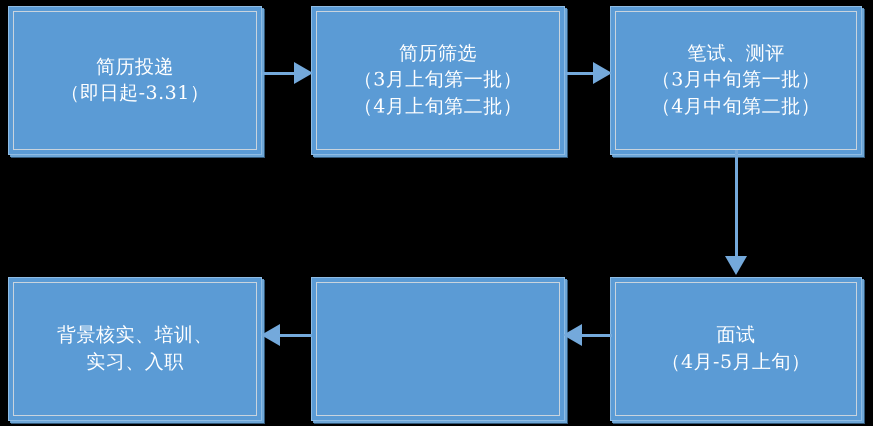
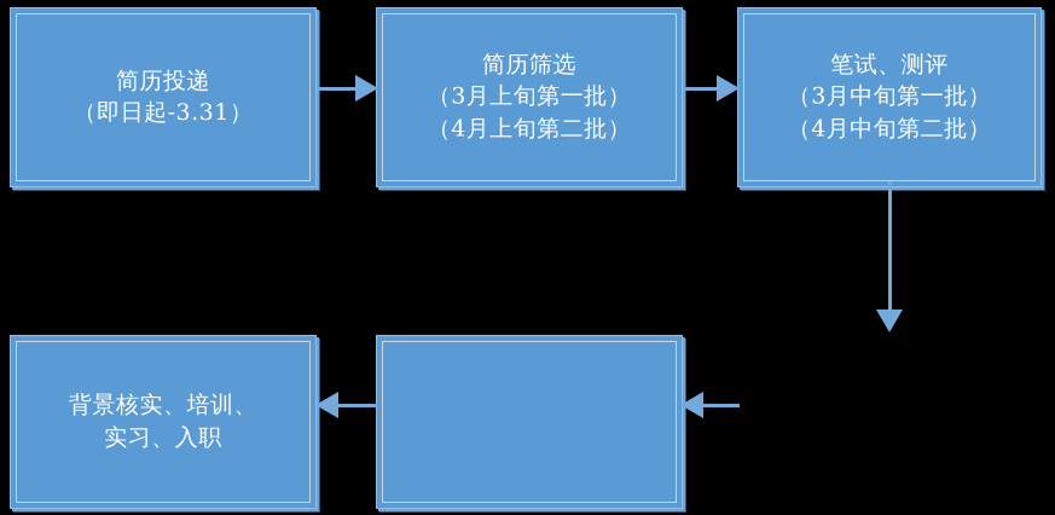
  简历投递
  （即日起-3.31）
  简历筛选
  （3月上旬第一批）
  （4月上旬第二批）
  笔试、测评
  （3月中旬第一批）
  （4月中旬第二批）
  背景核实、培训、
  实习、入职
- 面试
- （4月-5月上旬）
